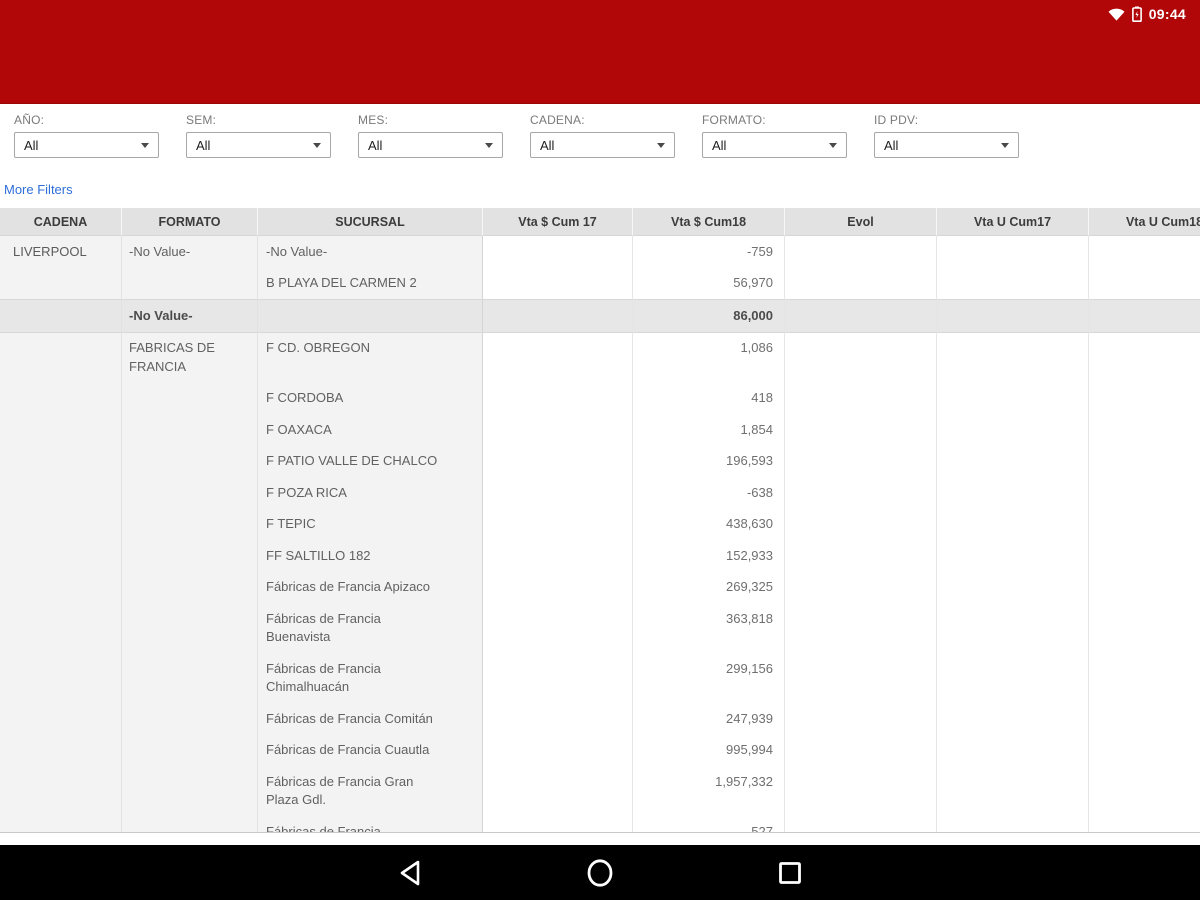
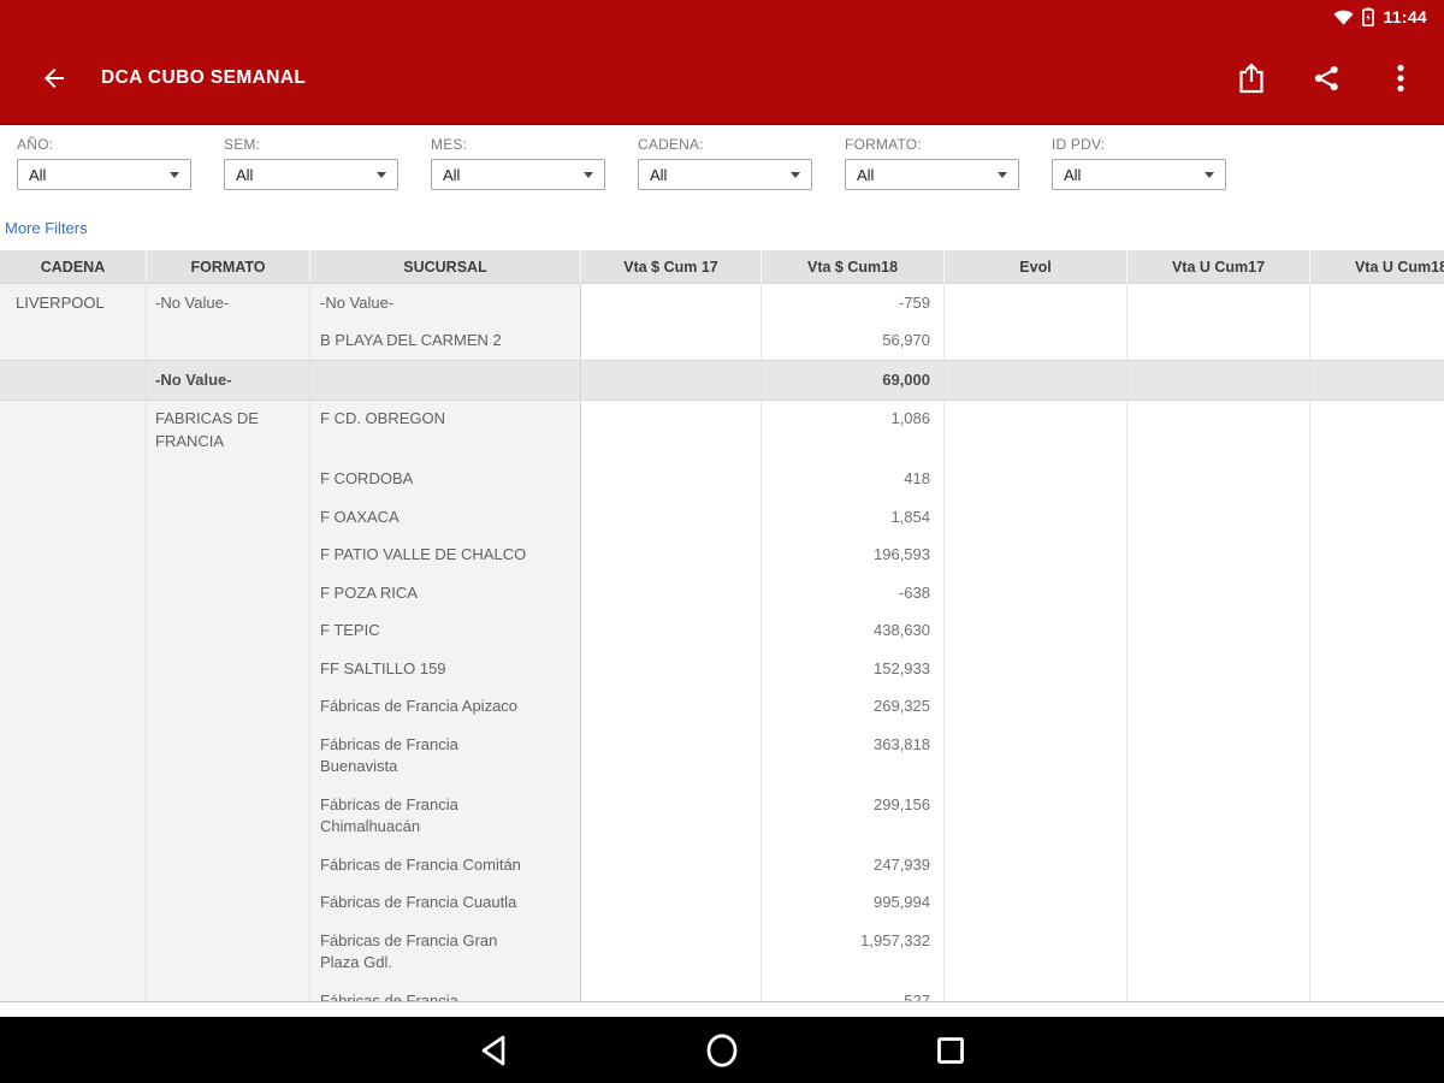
- 09:44
+ 11:44
+ DCA CUBO SEMANAL
  AÑO:
  All
  SEM:
  All
  MES:
  All
  CADENA:
  All
  FORMATO:
  All
  ID PDV:
  All
  More Filters
  CADENA	FORMATO	SUCURSAL	Vta $ Cum 17	Vta $ Cum18	Evol	Vta U Cum17	Vta U Cum1
  LIVERPOOL	-No Value-	-No Value-		-759
  		B PLAYA DEL CARMEN 2		56,970
- 	-No Value-			86,000
+ 	-No Value-			69,000
  	FABRICAS DE FRANCIA	F CD. OBREGON		1,086
  		F CORDOBA		418
  		F OAXACA		1,854
  		F PATIO VALLE DE CHALCO		196,593
  		F POZA RICA		-638
  		F TEPIC		438,630
- 		FF SALTILLO 182		152,933
+ 		FF SALTILLO 159		152,933
  		Fábricas de Francia Apizaco		269,325
  		Fábricas de Francia Buenavista		363,818
  		Fábricas de Francia Chimalhuacán		299,156
  		Fábricas de Francia Comitán		247,939
  		Fábricas de Francia Cuautla		995,994
  		Fábricas de Francia Gran Plaza Gdl.		1,957,332
  		Fábricas de Francia		527
